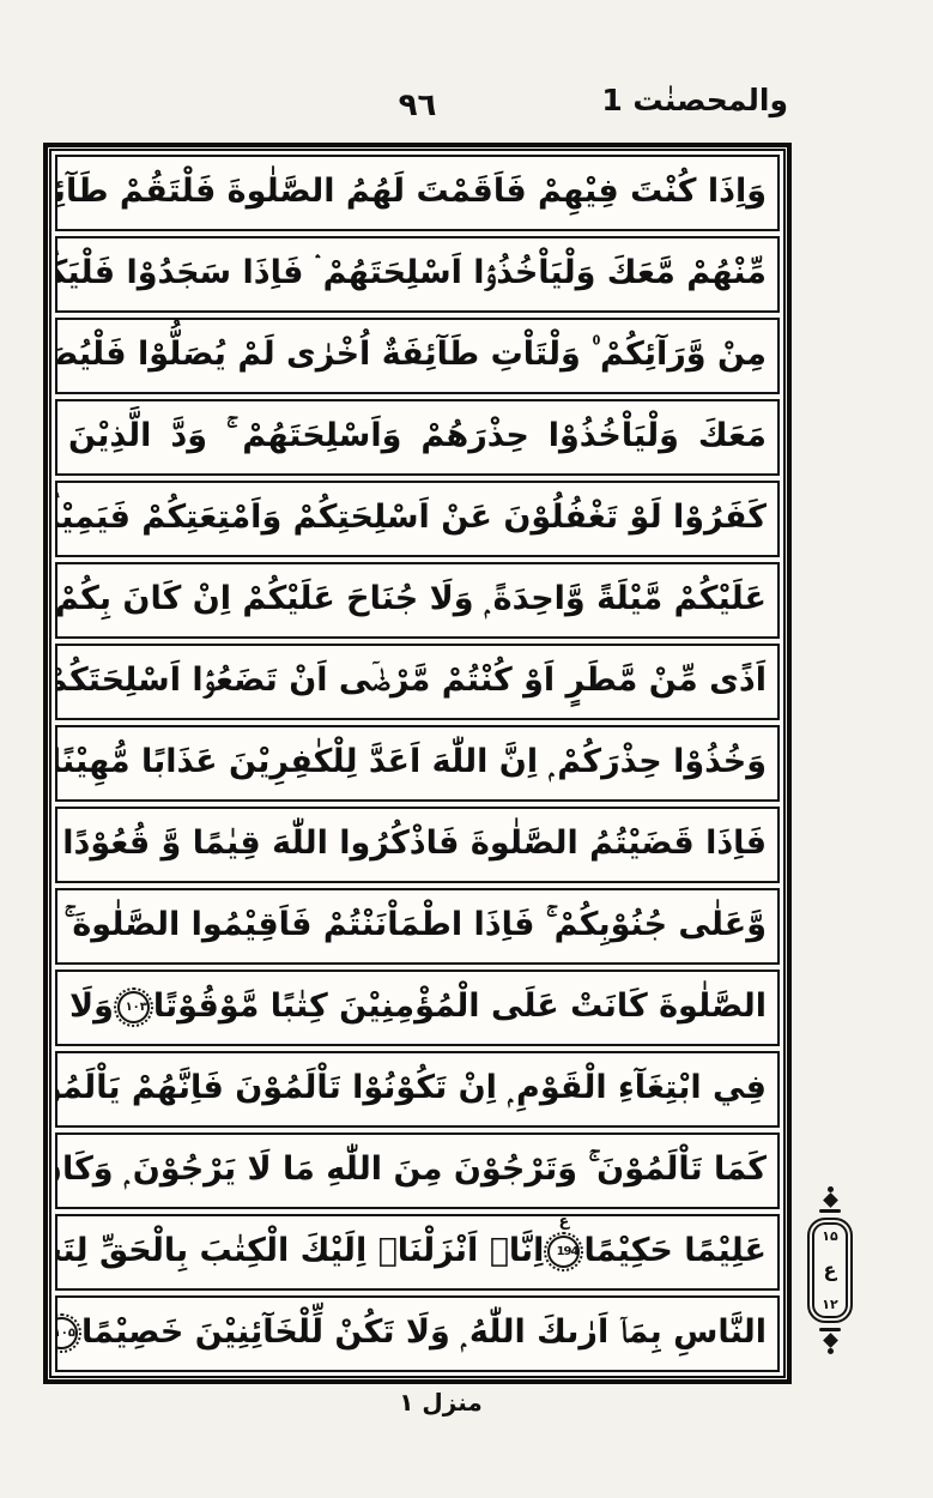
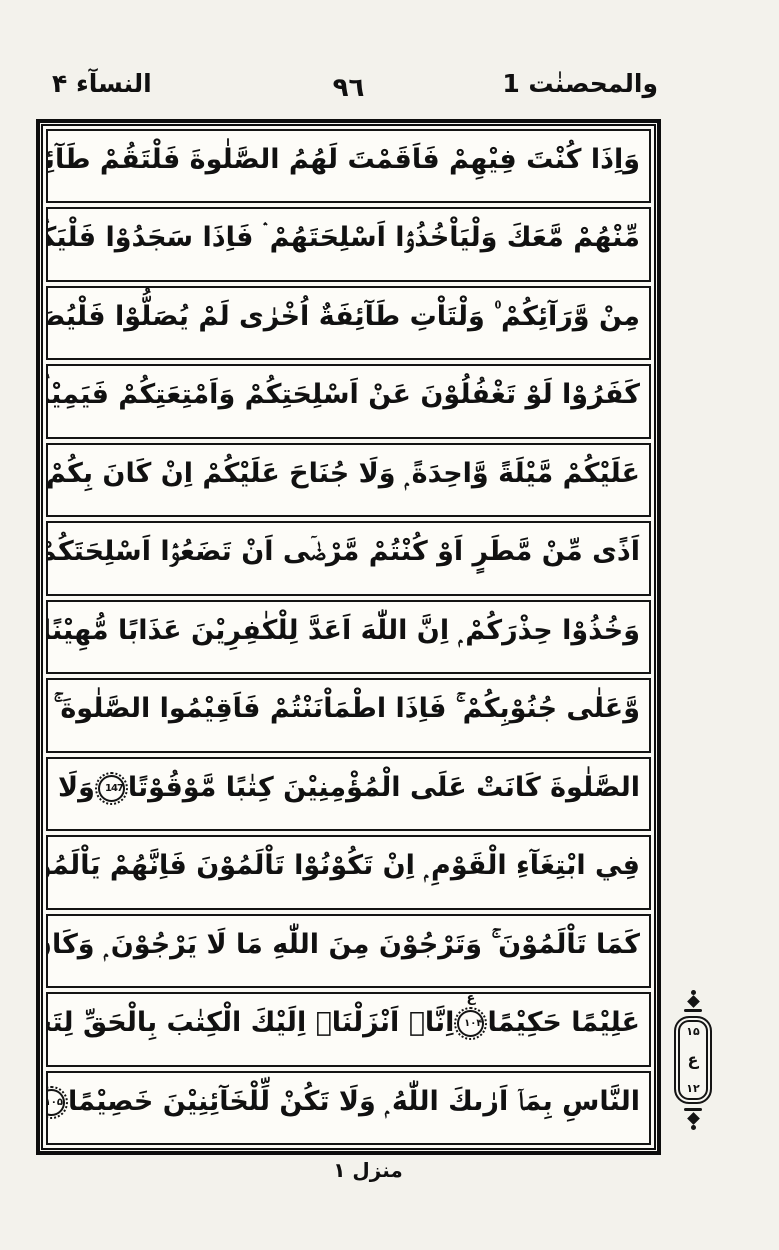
+ النسآء ۴
  ٩٦
  والمحصنٰت 1
  وَاِذَا كُنْتَ فِيْهِمْ فَاَقَمْتَ لَهُمُ الصَّلٰوةَ فَلْتَقُمْ طَآئِ
  مِّنْهُمْ مَّعَكَ وَلْيَاْخُذُوْۤا اَسْلِحَتَهُمْ ۛ فَاِذَا سَجَدُوْا فَلْيَكُ
  مِنْ وَّرَآئِكُمْ ۠ وَلْتَاْتِ طَآئِفَةٌ اُخْرٰى لَمْ يُصَلُّوْا فَلْيُصَ
- مَعَكَ وَلْيَاْخُذُوْا حِذْرَهُمْ وَاَسْلِحَتَهُمْ ۚ وَدَّ الَّذِيْنَ
  كَفَرُوْا لَوْ تَغْفُلُوْنَ عَنْ اَسْلِحَتِكُمْ وَاَمْتِعَتِكُمْ فَيَمِيْ
  عَلَيْكُمْ مَّيْلَةً وَّاحِدَةً ۭ وَلَا جُنَاحَ عَلَيْكُمْ اِنْ كَانَ بِكُمْ
  اَذًى مِّنْ مَّطَرٍ اَوْ كُنْتُمْ مَّرْضٰۤى اَنْ تَضَعُوْۤا اَسْلِحَتَكُمْ
  وَخُذُوْا حِذْرَكُمْ ۭ اِنَّ اللّٰهَ اَعَدَّ لِلْكٰفِرِيْنَ عَذَابًا مُّهِيْنً
- فَاِذَا قَضَيْتُمُ الصَّلٰوةَ فَاذْكُرُوا اللّٰهَ قِيٰمًا وَّ قُعُوْدًا
  وَّعَلٰى جُنُوْبِكُمْ ۚ فَاِذَا اطْمَاْنَنْتُمْ فَاَقِيْمُوا الصَّلٰوةَ ۚ
  الصَّلٰوةَ كَانَتْ عَلَى الْمُؤْمِنِيْنَ كِتٰبًا مَّوْقُوْتًا
- ۱۰۳
+ 147
  فِي ابْتِغَآءِ الْقَوْمِ ۭ اِنْ تَكُوْنُوْا تَاْلَمُوْنَ فَاِنَّهُمْ يَاْلَمُ
  كَمَا تَاْلَمُوْنَ ۚ وَتَرْجُوْنَ مِنَ اللّٰهِ مَا لَا يَرْجُوْنَ ۭ وَكَا
  عَلِيْمًا حَكِيْمًا
- 194
+ ۱۰۴
  ع
  اِنَّاۤ اَنْزَلْنَاۤ اِلَيْكَ الْكِتٰبَ بِالْحَقِّ لِتَ
  النَّاسِ بِمَاۤ اَرٰىكَ اللّٰهُ ۭ وَلَا تَكُنْ لِّلْخَآئِنِيْنَ خَصِيْمًا
  ۱۰۵
  ۱۵
  ع
  ۱۲
  منزل ١
